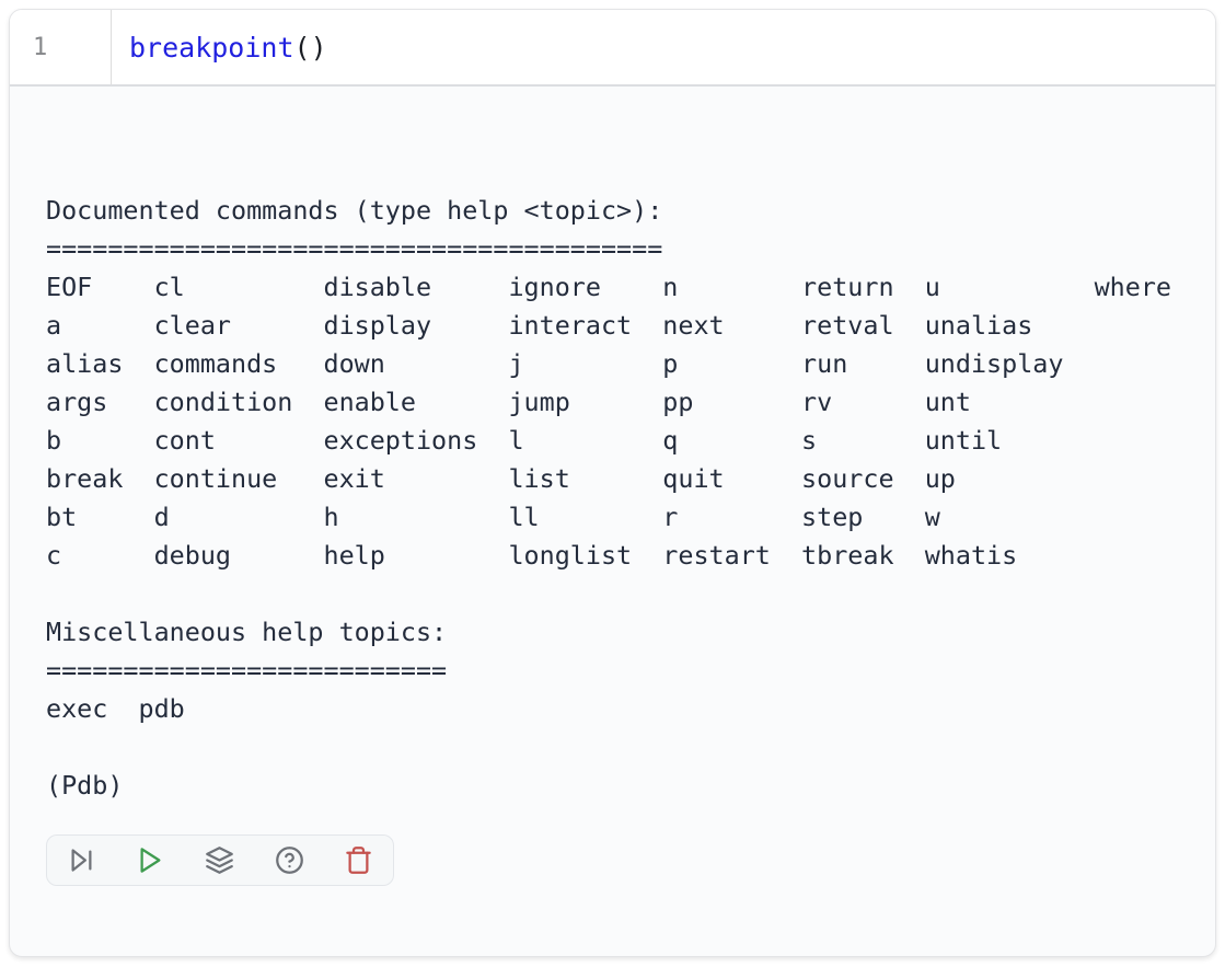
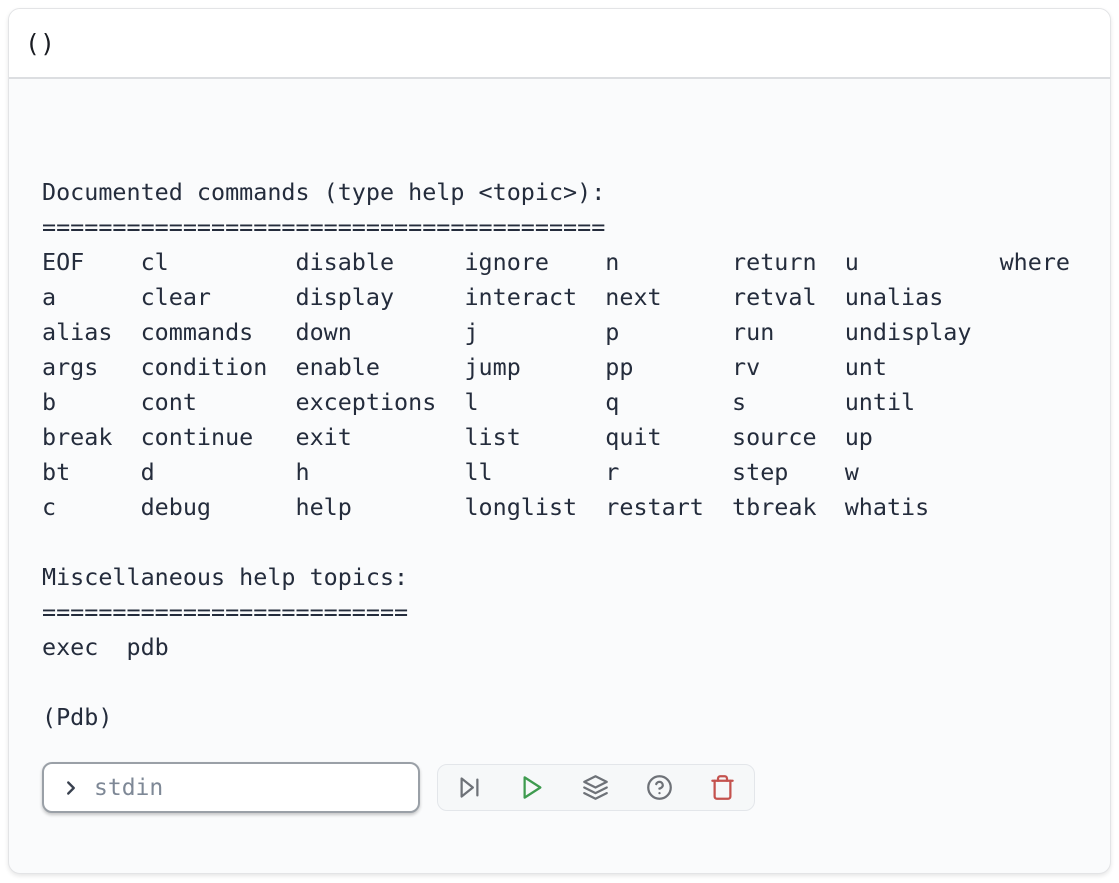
- 1
- breakpoint
  ()
  Documented commands (type help <topic>):
  ========================================
  EOF cl disable ignore n return u where
  a clear display interact next retval unalias
  alias commands down j p run undisplay
  args condition enable jump pp rv unt
  b cont exceptions l q s until
  break continue exit list quit source up
  bt d h ll r step w
  c debug help longlist restart tbreak whatis
  Miscellaneous help topics:
  ==========================
  exec pdb
  (Pdb)
+ stdin
